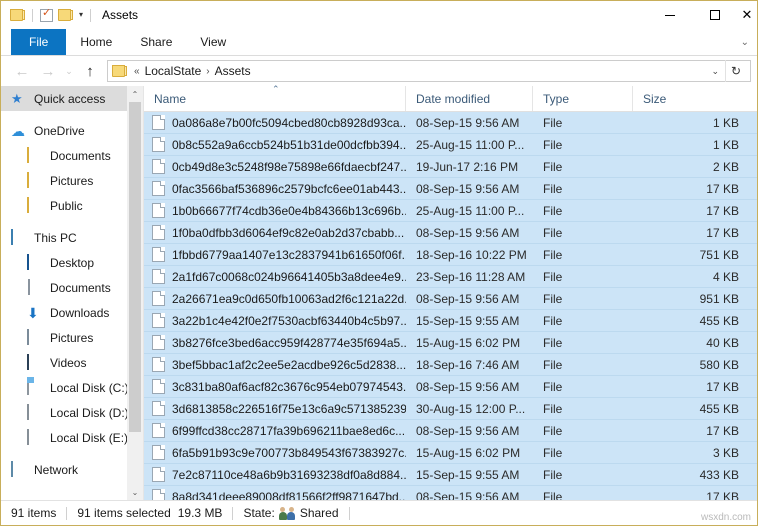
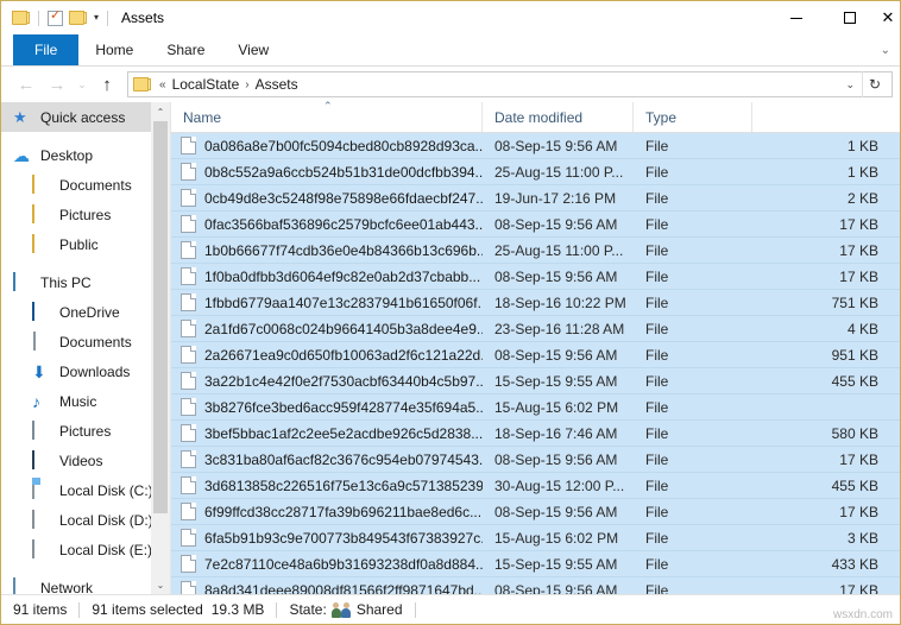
  ▾
  Assets
  ✕
  File
  Home
  Share
  View
  ⌄
  ←
  →
  ⌄
  ↑
  «
  LocalState
  ›
  Assets
  ⌄
  ↻
  ★
  Quick access
  ☁
- OneDrive
+ Desktop
  Documents
  Pictures
  Public
  This PC
- Desktop
+ OneDrive
  Documents
  ⬇
  Downloads
+ ♪
+ Music
  Pictures
  Videos
  Local Disk (C:
  Local Disk (D:
  Local Disk (E:
  Network
  ⌃
  ⌄
  Name
  ⌃
  Date modified
  Type
- Size
  0a086a8e7b00fc5094cbed80cb8928d93ca..
  08-Sep-15 9:56 AM
  File
  1 KB
  0b8c552a9a6ccb524b51b31de00dcfbb394..
  25-Aug-15 11:00 P...
  File
  1 KB
  0cb49d8e3c5248f98e75898e66fdaecbf247..
  19-Jun-17 2:16 PM
  File
  2 KB
  0fac3566baf536896c2579bcfc6ee01ab443..
  08-Sep-15 9:56 AM
  File
  17 KB
  1b0b66677f74cdb36e0e4b84366b13c696b..
  25-Aug-15 11:00 P...
  File
  17 KB
  1f0ba0dfbb3d6064ef9c82e0ab2d37cbabb...
  08-Sep-15 9:56 AM
  File
  17 KB
  1fbbd6779aa1407e13c2837941b61650f06f.
  18-Sep-16 10:22 PM
  File
  751 KB
  2a1fd67c0068c024b96641405b3a8dee4e9..
  23-Sep-16 11:28 AM
  File
  4 KB
  2a26671ea9c0d650fb10063ad2f6c121a22d.
  08-Sep-15 9:56 AM
  File
  951 KB
  3a22b1c4e42f0e2f7530acbf63440b4c5b97..
  15-Sep-15 9:55 AM
  File
  455 KB
  3b8276fce3bed6acc959f428774e35f694a5..
  15-Aug-15 6:02 PM
  File
- 40 KB
  3bef5bbac1af2c2ee5e2acdbe926c5d2838...
  18-Sep-16 7:46 AM
  File
  580 KB
  3c831ba80af6acf82c3676c954eb07974543.
  08-Sep-15 9:56 AM
  File
  17 KB
  3d6813858c226516f75e13c6a9c571385239
  30-Aug-15 12:00 P...
  File
  455 KB
  6f99ffcd38cc28717fa39b696211bae8ed6c...
  08-Sep-15 9:56 AM
  File
  17 KB
  6fa5b91b93c9e700773b849543f67383927c.
  15-Aug-15 6:02 PM
  File
  3 KB
  7e2c87110ce48a6b9b31693238df0a8d884..
  15-Sep-15 9:55 AM
  File
  433 KB
  8a8d341deee89008df81566f2ff9871647bd..
  08-Sep-15 9:56 AM
  File
  17 KB
  91 items
  91 items selected
  19.3 MB
  State:
  Shared
  wsxdn.com
